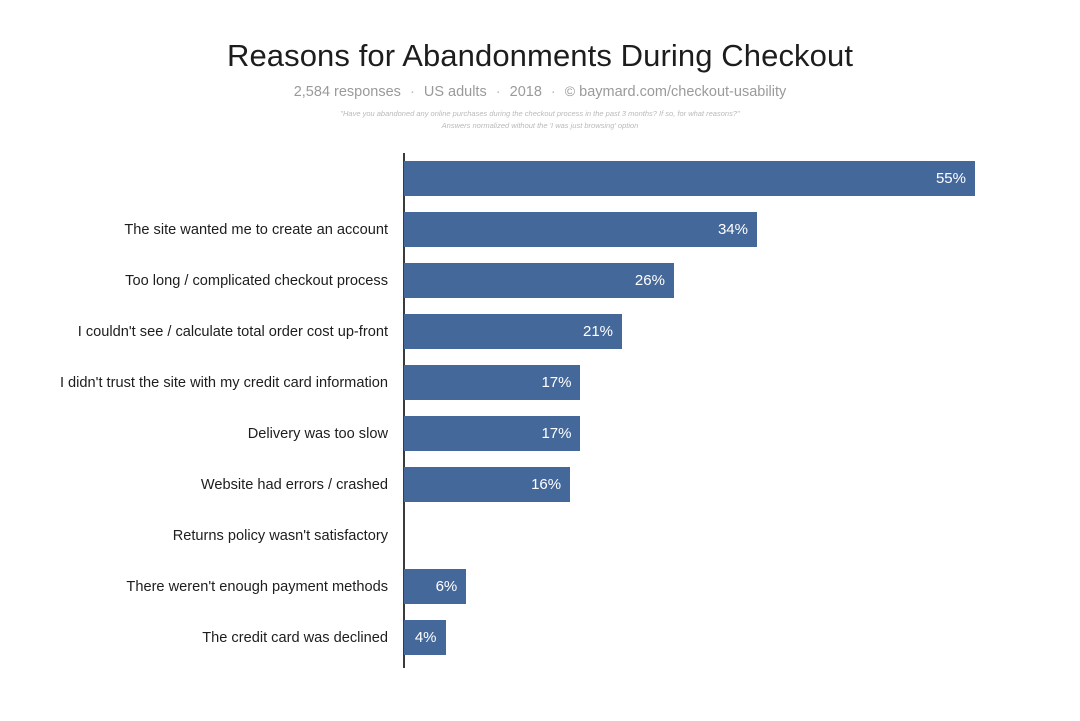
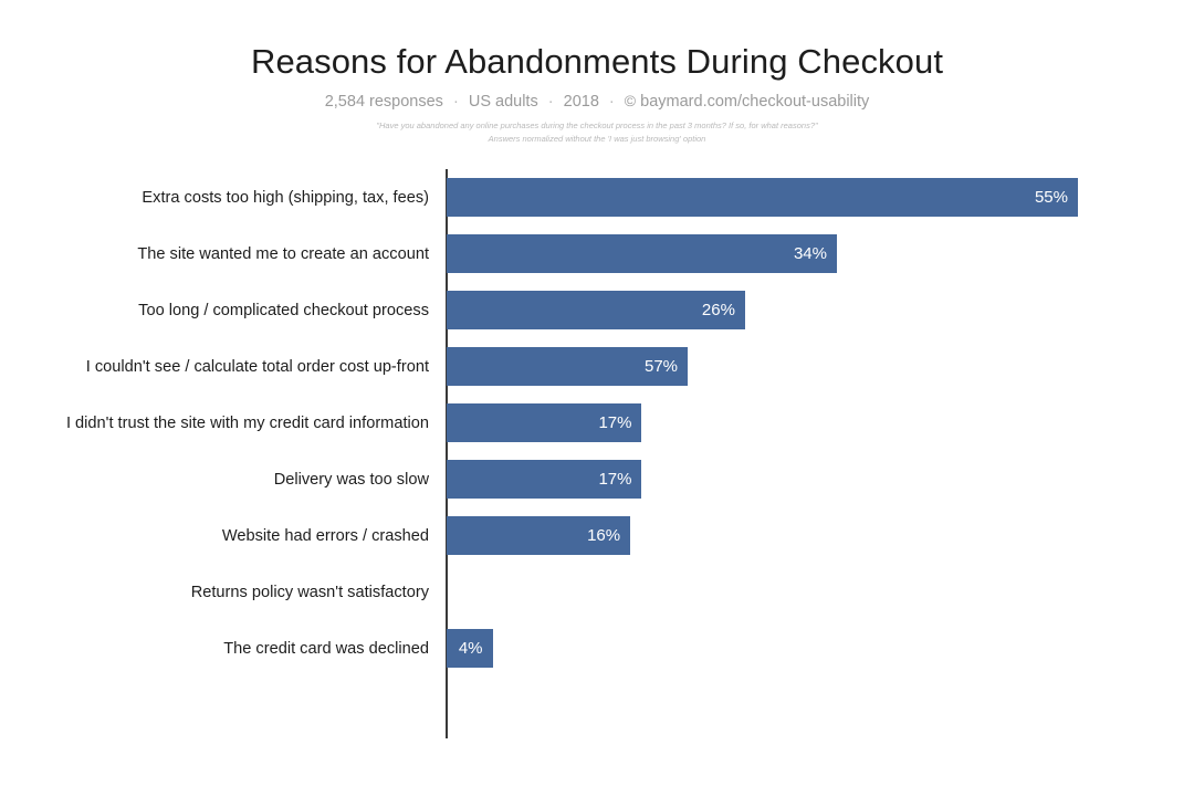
  Reasons for Abandonments During Checkout
  2,584 responses · US adults · 2018 · © baymard.com/checkout-usability
  "Have you abandoned any online purchases during the checkout process in the past 3 months? If so, for what reasons?"
  Answers normalized without the 'I was just browsing' option
+ Extra costs too high (shipping, tax, fees)
  55%
  The site wanted me to create an account
  34%
  Too long / complicated checkout process
  26%
  I couldn't see / calculate total order cost up-front
- 21%
+ 57%
  I didn't trust the site with my credit card information
  17%
  Delivery was too slow
  17%
  Website had errors / crashed
  16%
  Returns policy wasn't satisfactory
- There weren't enough payment methods
- 6%
  The credit card was declined
  4%
